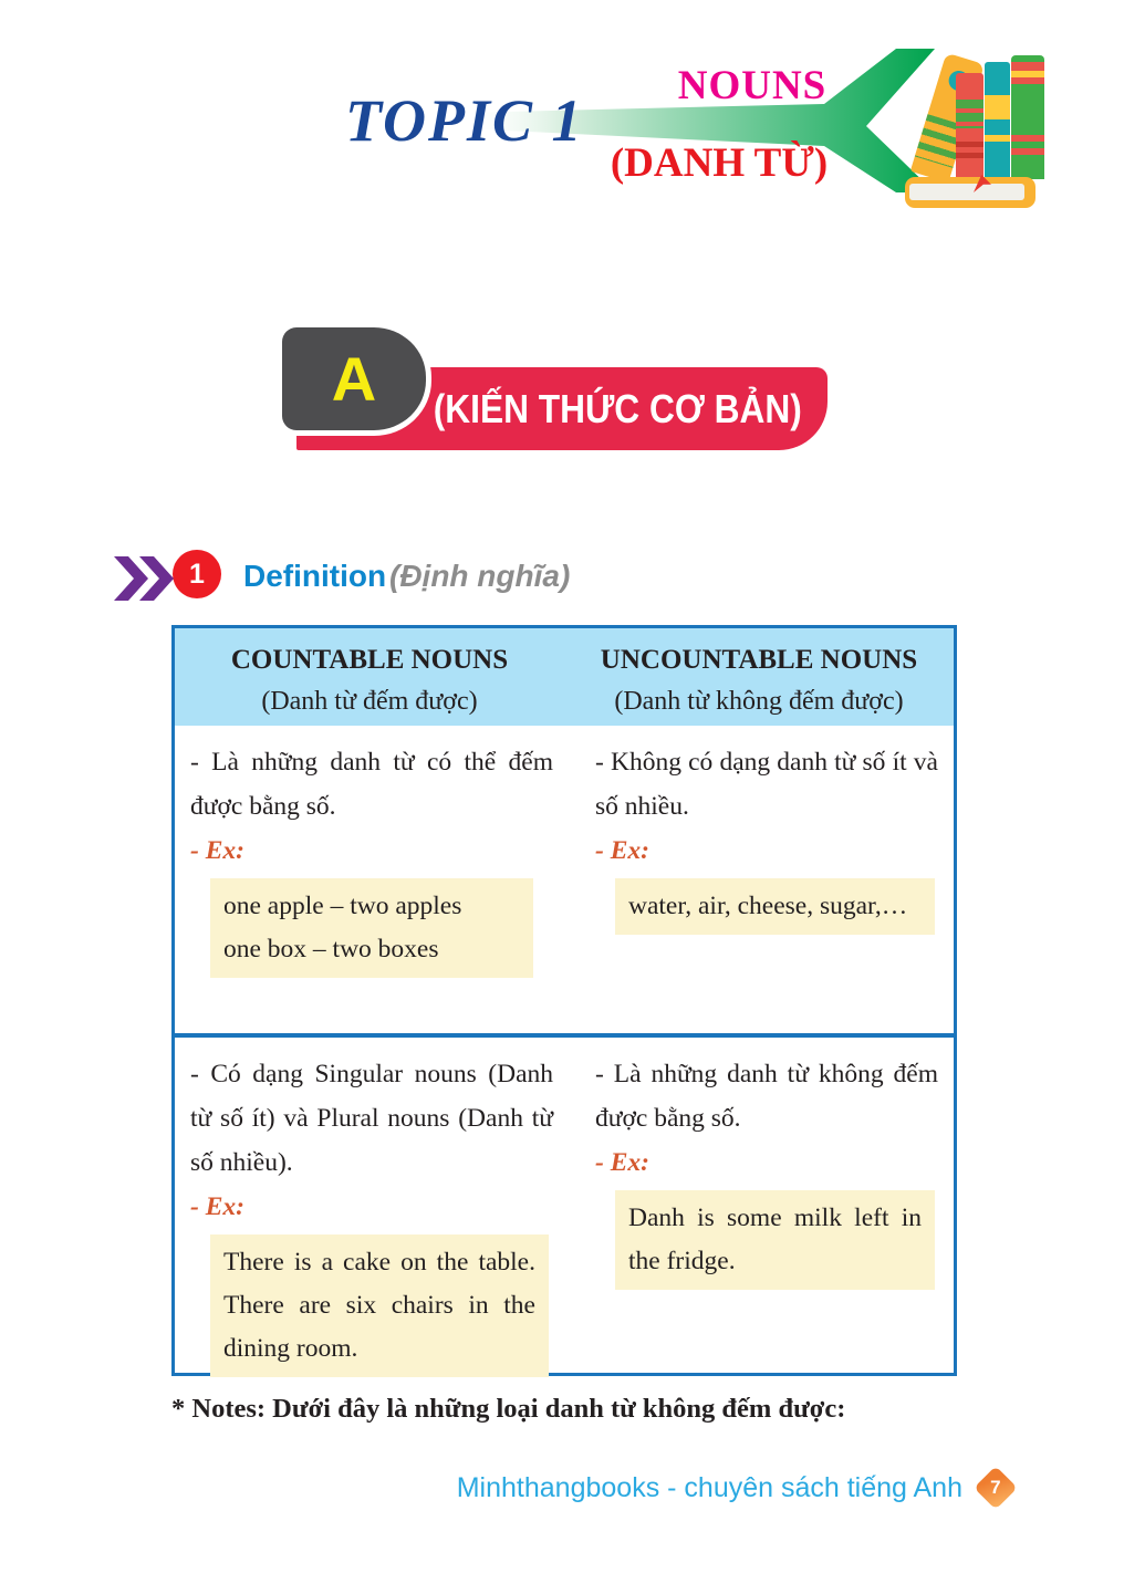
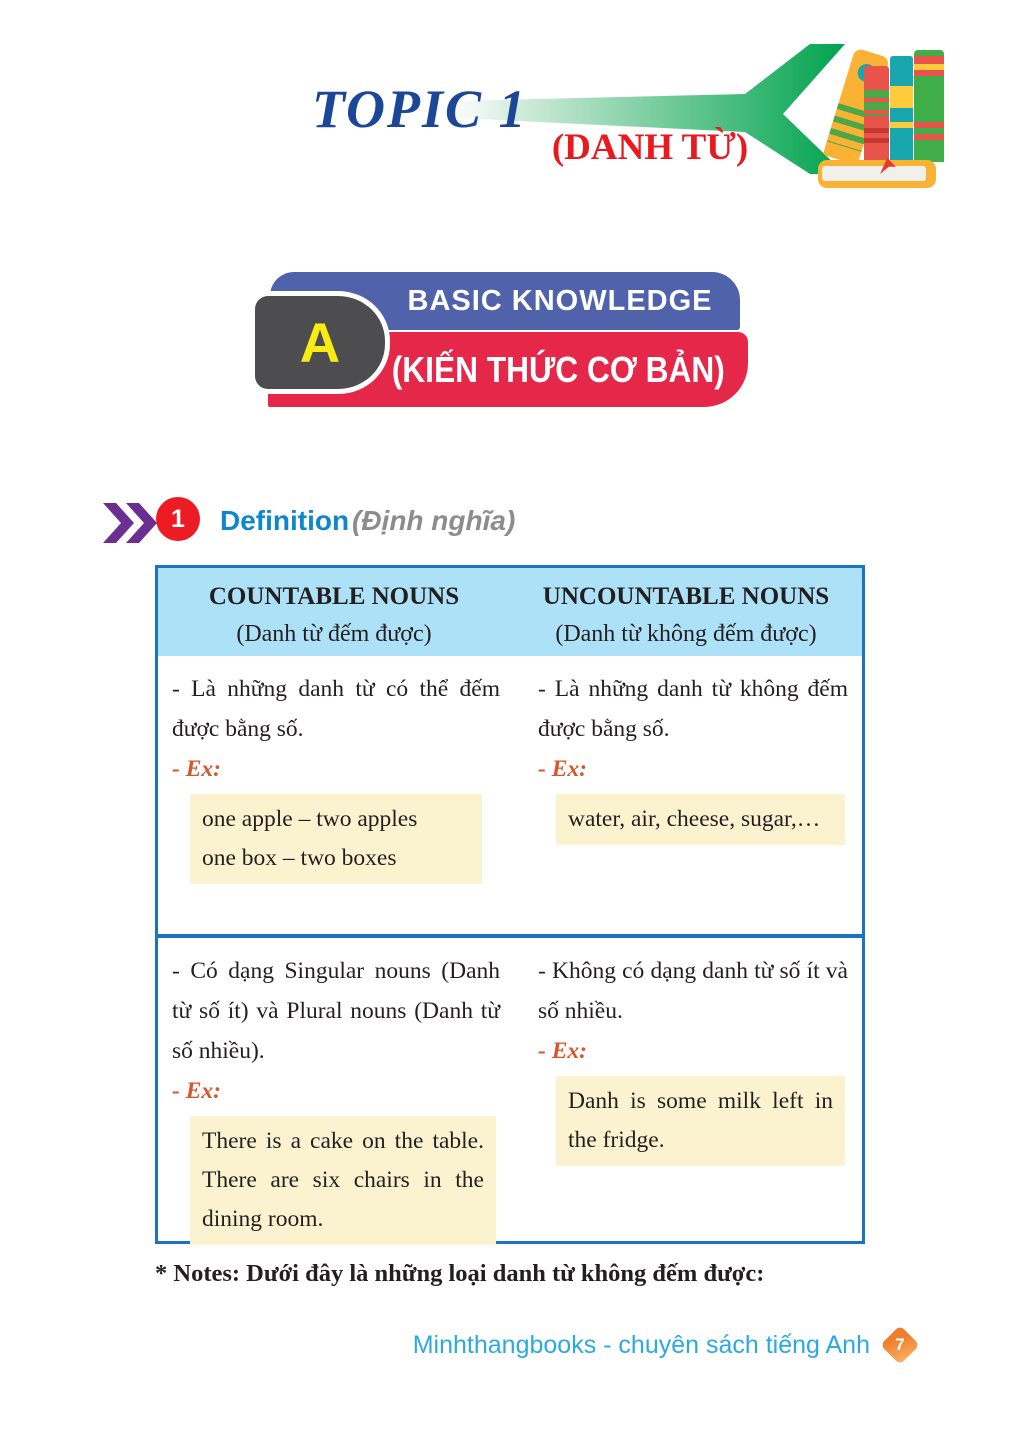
  TOPIC 1
- NOUNS
  (DANH TỪ)
+ BASIC KNOWLEDGE
  (KIẾN THỨC CƠ BẢN)
  A
  1
  Definition
  (Định nghĩa)
  COUNTABLE NOUNS
  (Danh từ đếm được)
  UNCOUNTABLE NOUNS
  (Danh từ không đếm được)
  - Là những danh từ có thể đếm được bằng số.
  - Ex:
  one apple – two apples
  one box – two boxes
- - Không có dạng danh từ số ít và số nhiều.
+ - Là những danh từ không đếm được bằng số.
  - Ex:
  water, air, cheese, sugar,…
  - Có dạng Singular nouns (Danh từ số ít) và Plural nouns (Danh từ số nhiều).
  - Ex:
  There is a cake on the table. There are six chairs in the dining room.
- - Là những danh từ không đếm được bằng số.
+ - Không có dạng danh từ số ít và số nhiều.
  - Ex:
  Danh is some milk left in the fridge.
  * Notes: Dưới đây là những loại danh từ không đếm được:
  Minhthangbooks - chuyên sách tiếng Anh
